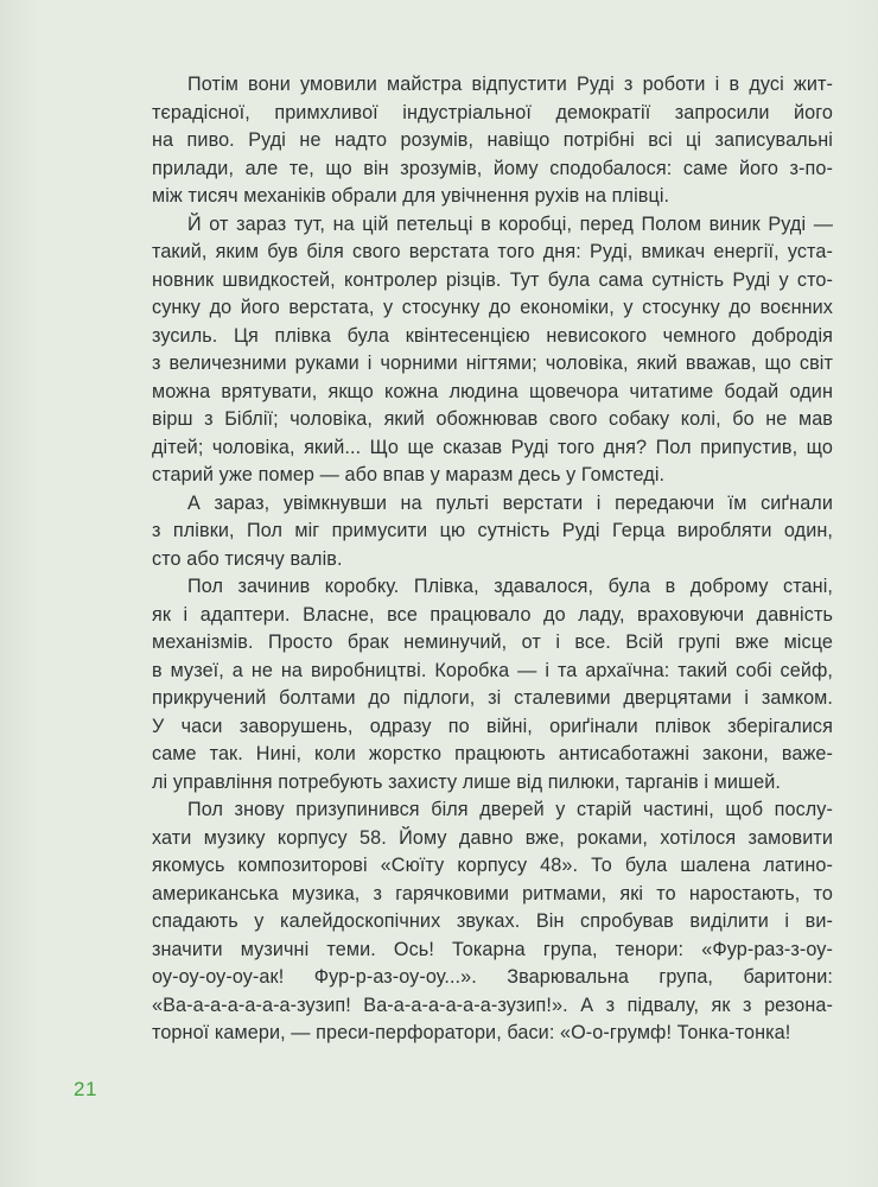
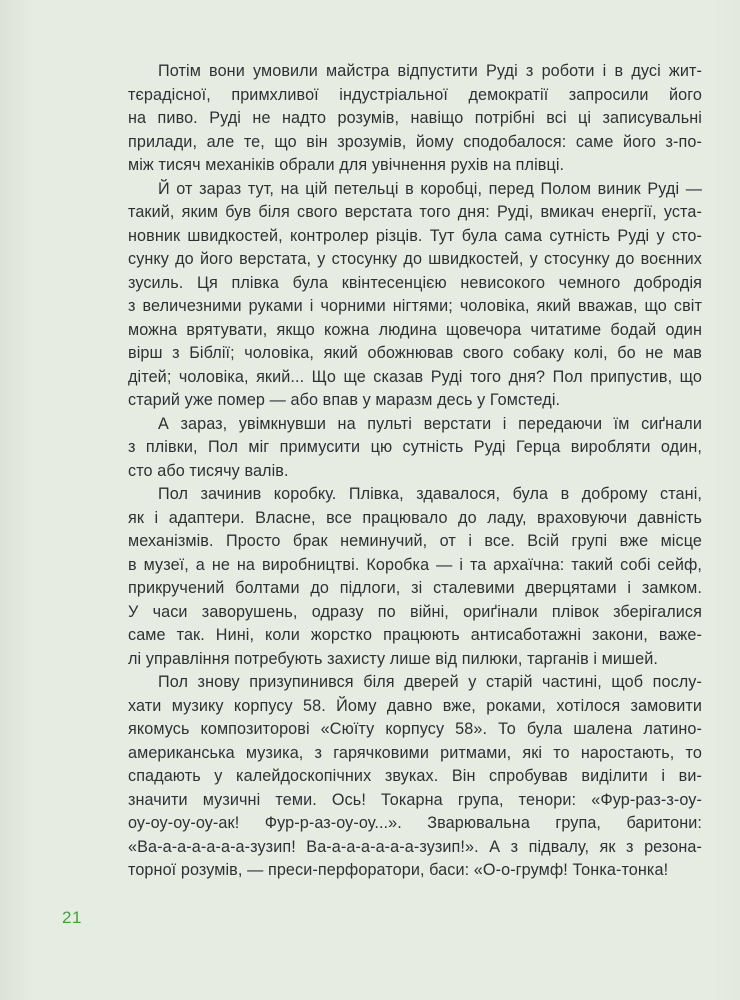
  Потім вони умовили майстра відпустити Руді з роботи і в дусі жит-
  тєрадісної, примхливої індустріальної демократії запросили його
  на пиво. Руді не надто розумів, навіщо потрібні всі ці записувальні
  прилади, але те, що він зрозумів, йому сподобалося: саме його з-по-
  між тисяч механіків обрали для увічнення рухів на плівці.
  Й от зараз тут, на цій петельці в коробці, перед Полом виник Руді —
  такий, яким був біля свого верстата того дня: Руді, вмикач енергії, уста-
  новник швидкостей, контролер різців. Тут була сама сутність Руді у сто-
- сунку до його верстата, у стосунку до економіки, у стосунку до воєнних
+ сунку до його верстата, у стосунку до швидкостей, у стосунку до воєнних
  зусиль. Ця плівка була квінтесенцією невисокого чемного добродія
  з величезними руками і чорними нігтями; чоловіка, який вважав, що світ
  можна врятувати, якщо кожна людина щовечора читатиме бодай один
  вірш з Біблії; чоловіка, який обожнював свого собаку колі, бо не мав
  дітей; чоловіка, який... Що ще сказав Руді того дня? Пол припустив, що
  старий уже помер — або впав у маразм десь у Гомстеді.
  А зараз, увімкнувши на пульті верстати і передаючи їм сиґнали
  з плівки, Пол міг примусити цю сутність Руді Герца виробляти один,
  сто або тисячу валів.
  Пол зачинив коробку. Плівка, здавалося, була в доброму стані,
  як і адаптери. Власне, все працювало до ладу, враховуючи давність
  механізмів. Просто брак неминучий, от і все. Всій групі вже місце
  в музеї, а не на виробництві. Коробка — і та архаїчна: такий собі сейф,
  прикручений болтами до підлоги, зі сталевими дверцятами і замком.
  У часи заворушень, одразу по війні, ориґінали плівок зберігалися
  саме так. Нині, коли жорстко працюють антисаботажні закони, важе-
  лі управління потребують захисту лише від пилюки, тарганів і мишей.
  Пол знову призупинився біля дверей у старій частині, щоб послу-
  хати музику корпусу 58. Йому давно вже, роками, хотілося замовити
- якомусь композиторові «Сюїту корпусу 48». То була шалена латино-
+ якомусь композиторові «Сюїту корпусу 58». То була шалена латино-
  американська музика, з гарячковими ритмами, які то наростають, то
  спадають у калейдоскопічних звуках. Він спробував виділити і ви-
  значити музичні теми. Ось! Токарна група, тенори: «Фур-раз-з-оу-
  оу-оу-оу-оу-ак! Фур-р-аз-оу-оу...». Зварювальна група, баритони:
  «Ва-а-а-а-а-а-а-зузип! Ва-а-а-а-а-а-а-зузип!». А з підвалу, як з резона-
- торної камери, — преси-перфоратори, баси: «О-о-грумф! Тонка-тонка!
+ торної розумів, — преси-перфоратори, баси: «О-о-грумф! Тонка-тонка!
  21
